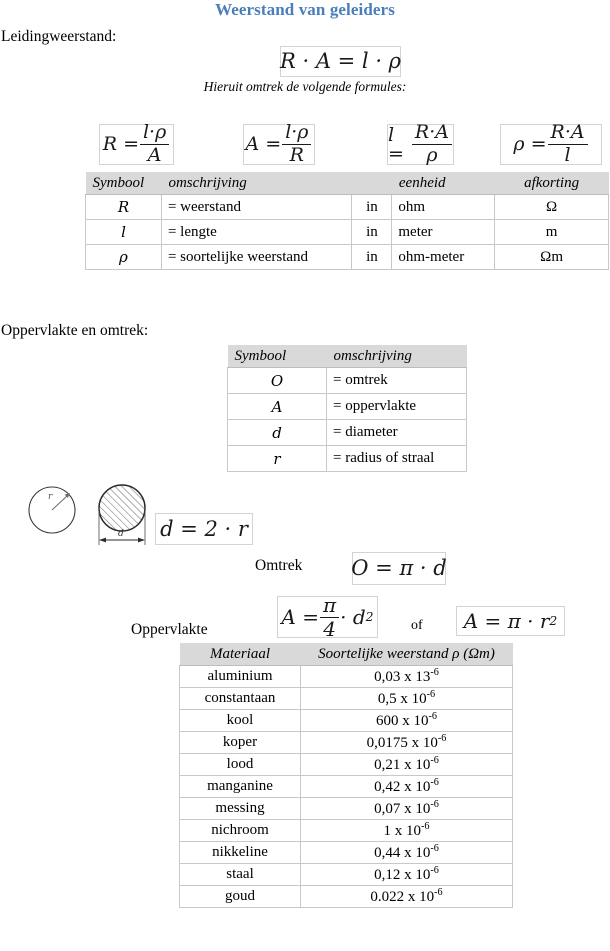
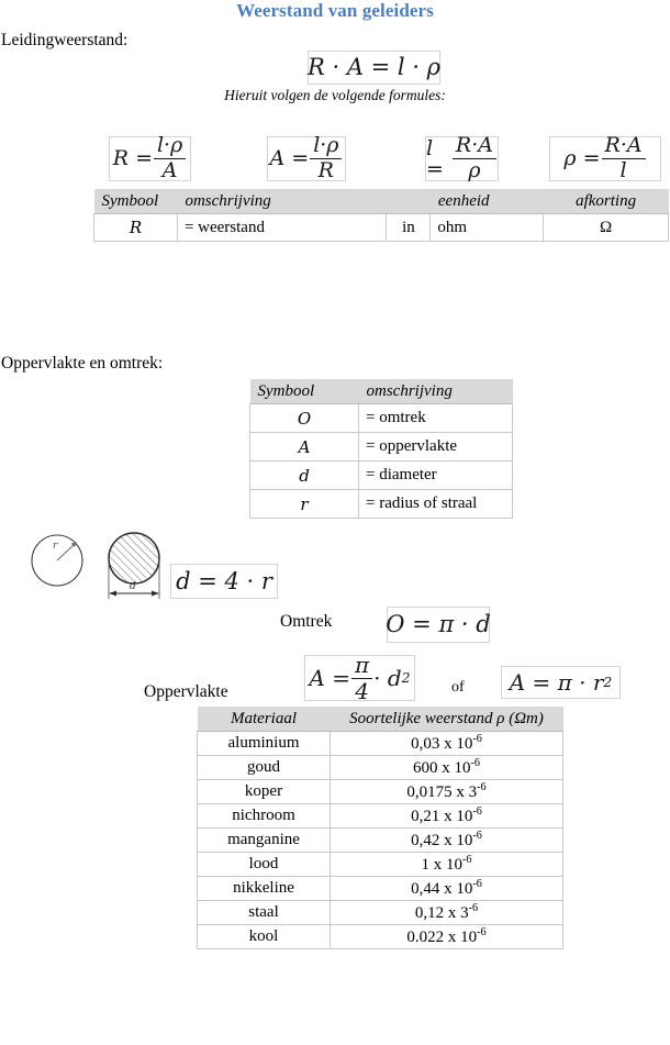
  Weerstand van geleiders
  Leidingweerstand:
  R · A = l · ρ
- Hieruit omtrek de volgende formules:
+ Hieruit volgen de volgende formules:
  R =
  l·ρ
  A
  A =
  l·ρ
  R
  l =
  R·A
  ρ
  ρ =
  R·A
  l
  Symbool	omschrijving		eenheid	afkorting
  R	= weerstand	in	ohm	Ω
- l	= lengte	in	meter	m
- ρ	= soortelijke weerstand	in	ohm-meter	Ωm
  Oppervlakte en omtrek:
  Symbool	omschrijving
  O	= omtrek
  A	= oppervlakte
  d	= diameter
  r	= radius of straal
  r
  d
- d = 2 · r
+ d = 4 · r
  Omtrek
  O = π · d
  Oppervlakte
  A =
  π
  4
  · d
  2
  of
  A = π · r
  2
  Materiaal	Soortelijke weerstand ρ (Ωm)
- aluminium	0,03 x 13-6
+ aluminium	0,03 x 10-6
- constantaan	0,5 x 10-6
- kool	600 x 10-6
+ goud	600 x 10-6
- koper	0,0175 x 10-6
+ koper	0,0175 x 3-6
- lood	0,21 x 10-6
+ nichroom	0,21 x 10-6
  manganine	0,42 x 10-6
- messing	0,07 x 10-6
- nichroom	1 x 10-6
+ lood	1 x 10-6
  nikkeline	0,44 x 10-6
- staal	0,12 x 10-6
+ staal	0,12 x 3-6
- goud	0.022 x 10-6
+ kool	0.022 x 10-6
